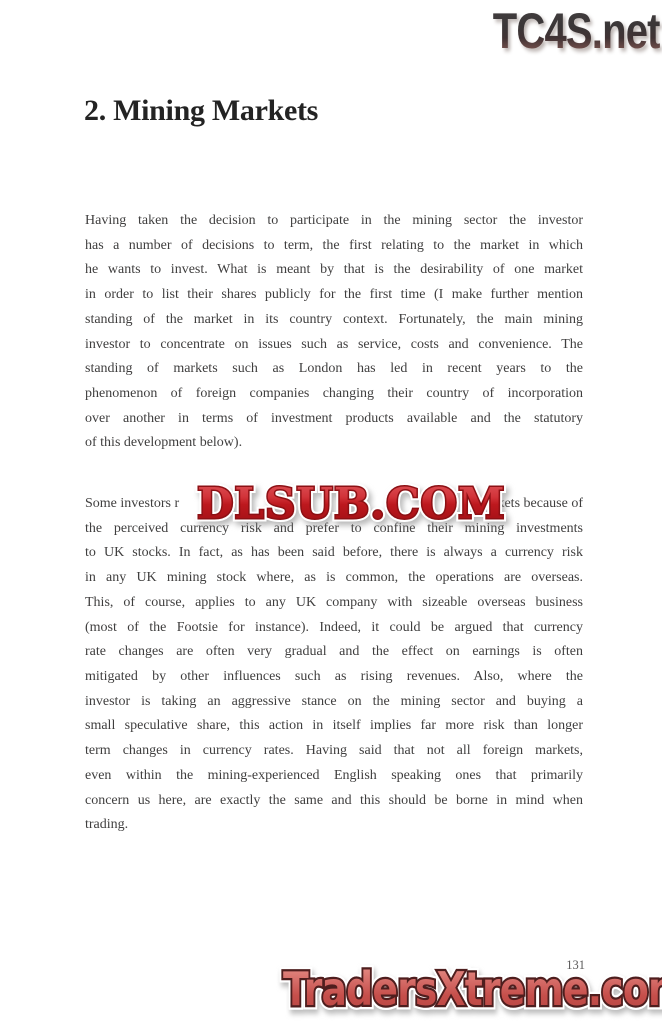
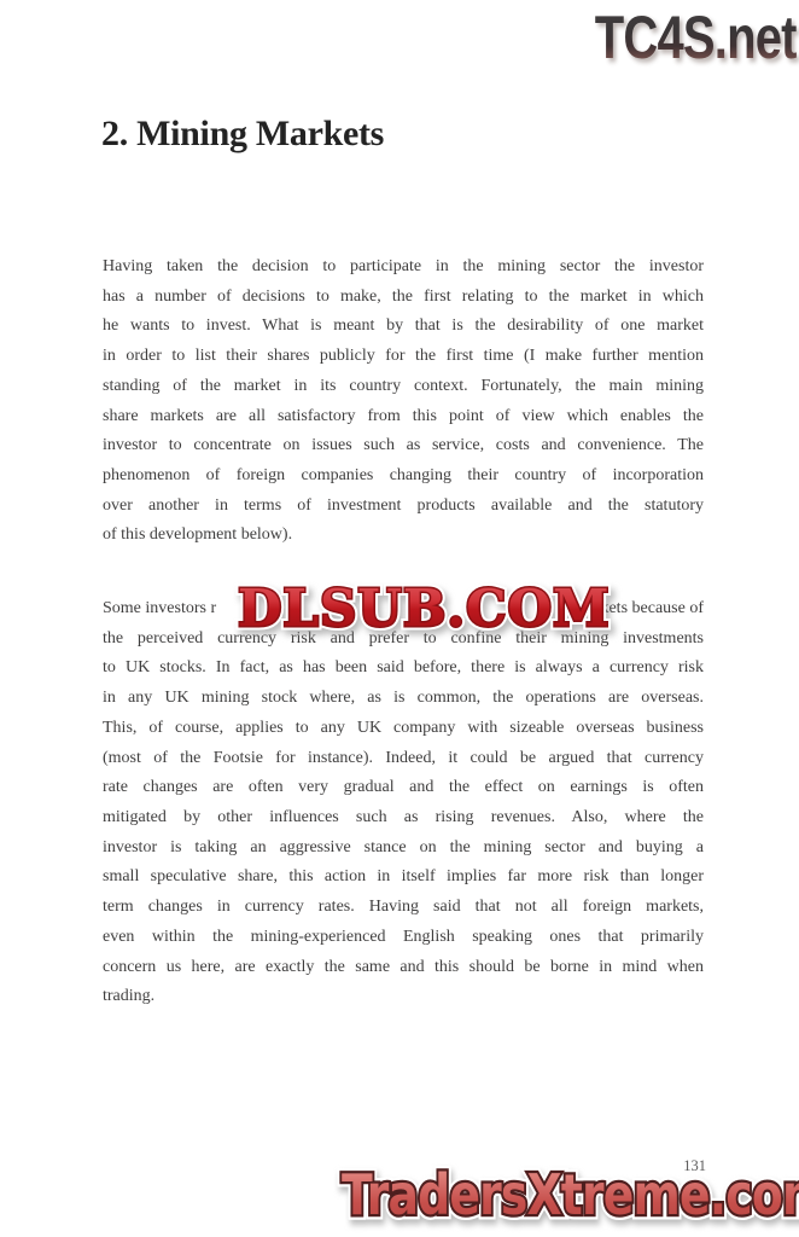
  TC4S.net
  2. Mining Markets
  Having taken the decision to participate in the mining sector the investor
- has a number of decisions to term, the first relating to the market in which
+ has a number of decisions to make, the first relating to the market in which
  he wants to invest. What is meant by that is the desirability of one market
  in order to list their shares publicly for the first time (I make further mention
  standing of the market in its country context. Fortunately, the main mining
+ share markets are all satisfactory from this point of view which enables the
  investor to concentrate on issues such as service, costs and convenience. The
- standing of markets such as London has led in recent years to the
  phenomenon of foreign companies changing their country of incorporation
  over another in terms of investment products available and the statutory
  of this development below).
  Some investors r
  ets because of
  the perceived currency risk and prefer to confine their mining investments
  to UK stocks. In fact, as has been said before, there is always a currency risk
  in any UK mining stock where, as is common, the operations are overseas.
  This, of course, applies to any UK company with sizeable overseas business
  (most of the Footsie for instance). Indeed, it could be argued that currency
  rate changes are often very gradual and the effect on earnings is often
  mitigated by other influences such as rising revenues. Also, where the
  investor is taking an aggressive stance on the mining sector and buying a
  small speculative share, this action in itself implies far more risk than longer
  term changes in currency rates. Having said that not all foreign markets,
  even within the mining-experienced English speaking ones that primarily
  concern us here, are exactly the same and this should be borne in mind when
  trading.
  DLSUB.COM
  TradersXtreme.co
